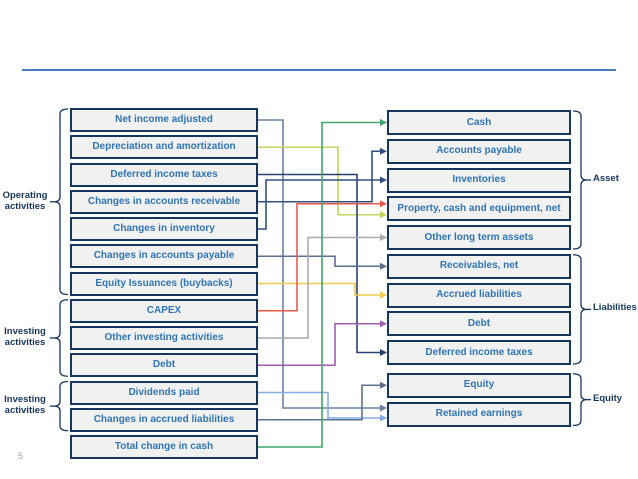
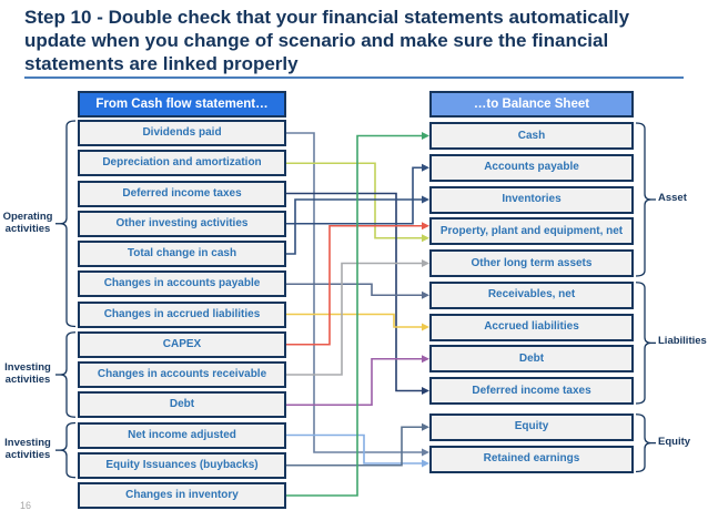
+ Step 10 - Double check that your financial statements automatically update when you change of scenario and make sure the financial statements are linked properly
+ From Cash flow statement…
+ …to Balance Sheet
- Net income adjusted
+ Dividends paid
  Depreciation and amortization
  Deferred income taxes
- Changes in accounts receivable
+ Other investing activities
- Changes in inventory
+ Total change in cash
  Changes in accounts payable
- Equity Issuances (buybacks)
+ Changes in accrued liabilities
  CAPEX
- Other investing activities
+ Changes in accounts receivable
  Debt
- Dividends paid
+ Net income adjusted
- Changes in accrued liabilities
+ Equity Issuances (buybacks)
- Total change in cash
+ Changes in inventory
  Cash
  Accounts payable
  Inventories
- Property, cash and equipment, net
+ Property, plant and equipment, net
  Other long term assets
  Receivables, net
  Accrued liabilities
  Debt
  Deferred income taxes
  Equity
  Retained earnings
  Operating activities
  Investing activities
  Investing activities
  Asset
  Liabilities
  Equity
- 5
+ 16
